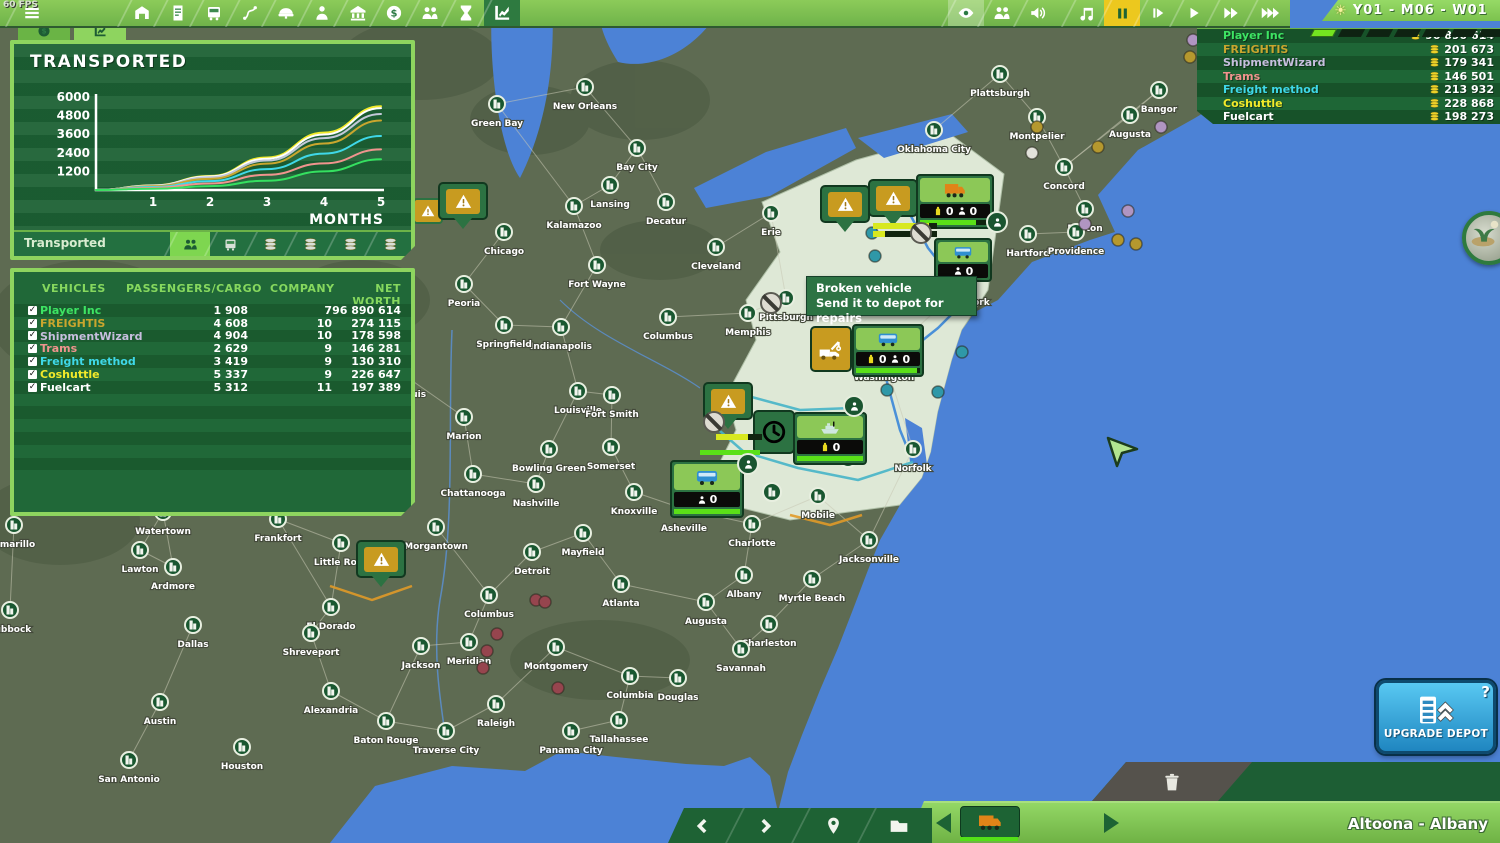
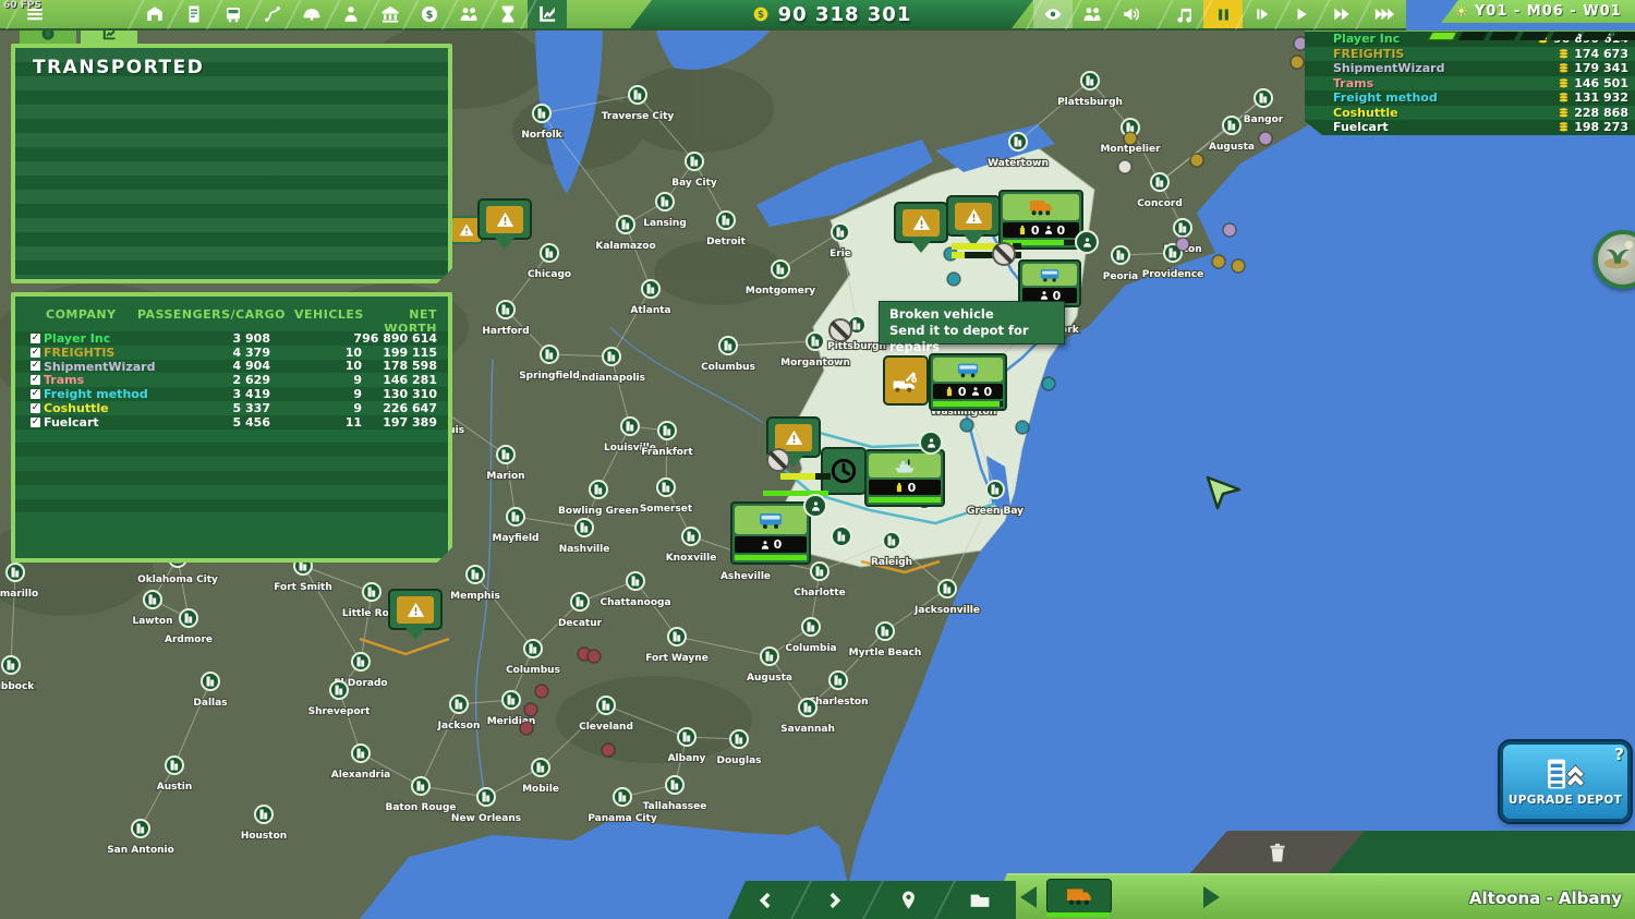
- New Orleans
+ Traverse City
- Green Bay
+ Norfolk
  Bay City
  Plattsburgh
  Montpelier
  Bangor
  Augusta
- Oklahoma City
+ Watertown
  Concord
- Hartford
+ Peoria
  Providence
  Lansing
- Decatur
+ Detroit
  Kalamazoo
  Erie
  Chicago
- Cleveland
+ Montgomery
- Fort Wayne
+ Atlanta
- Peoria
+ Hartford
  Pittsburgh
  Columbus
  Indianapolis
  Springfield
- Memphis
+ Morgantown
  Washington
  Louisville
- Fort Smith
+ Frankfort
  Marion
  Somerset
  Bowling Green
- Norfolk
+ Green Bay
- Chattanooga
+ Mayfield
  Nashville
  Knoxville
  Asheville
- Mobile
+ Raleigh
- Watertown
+ Oklahoma City
- Frankfort
+ Fort Smith
- Morgantown
+ Memphis
- Mayfield
+ Chattanooga
  Charlotte
  Little Ro
  Lawton
  marillo
- Detroit
+ Decatur
  Ardmore
  Jacksonville
- Albany
+ Columbia
  Myrtle Beach
- Atlanta
+ Fort Wayne
  bbock
  Dorado
  Columbus
  Augusta
  Dallas
  harleston
  Shreveport
  Meridin
- Montgomery
+ Cleveland
  Jackson
  Savannah
- Columbia
+ Albany
  Douglas
  Alexandria
  Austin
- Raleigh
+ Mobile
  Baton Rouge
  Tallahassee
- Traverse City
+ New Orleans
  Panama City
  Houston
  San Antonio
  60 FPS
+ 90 318 301
  ☀
  Y01 - M06 - W01
  Player Inc
  FREIGHTIS
- 201 673
+ 174 673
  ShipmentWizard
  179 341
  Trams
  146 501
  Freight method
- 213 932
+ 131 932
  Coshuttle
  228 868
  Fuelcart
  198 273
  TRANSPORTED
- 6000
- 4800
- 3600
- 2400
- 1200
- 1
- 2
- 3
- 4
- 5
- MONTHS
- Transported
- VEHICLES
+ COMPANY
  PASSENGERS/CARGO
- COMPANY
+ VEHICLES
  NET WORTH
  ✓
  Player Inc
- 1 908
+ 3 908
  7
  96 890 614
  ✓
  FREIGHTIS
- 4 608
+ 4 379
  10
- 274 115
+ 199 115
  ✓
  ShipmentWizard
  4 904
  10
  178 598
  ✓
  Trams
  2 629
  9
  146 281
  ✓
  Freight method
  3 419
  9
  130 310
  ✓
  Coshuttle
  5 337
  9
  226 647
  ✓
  Fuelcart
- 5 312
+ 5 456
  11
  197 389
  Broken vehicle
  Send it to depot for repairs
  0
  0
  0
  0
  0
  0
  0
  Altoona - Albany
  ?
  UPGRADE DEPOT
